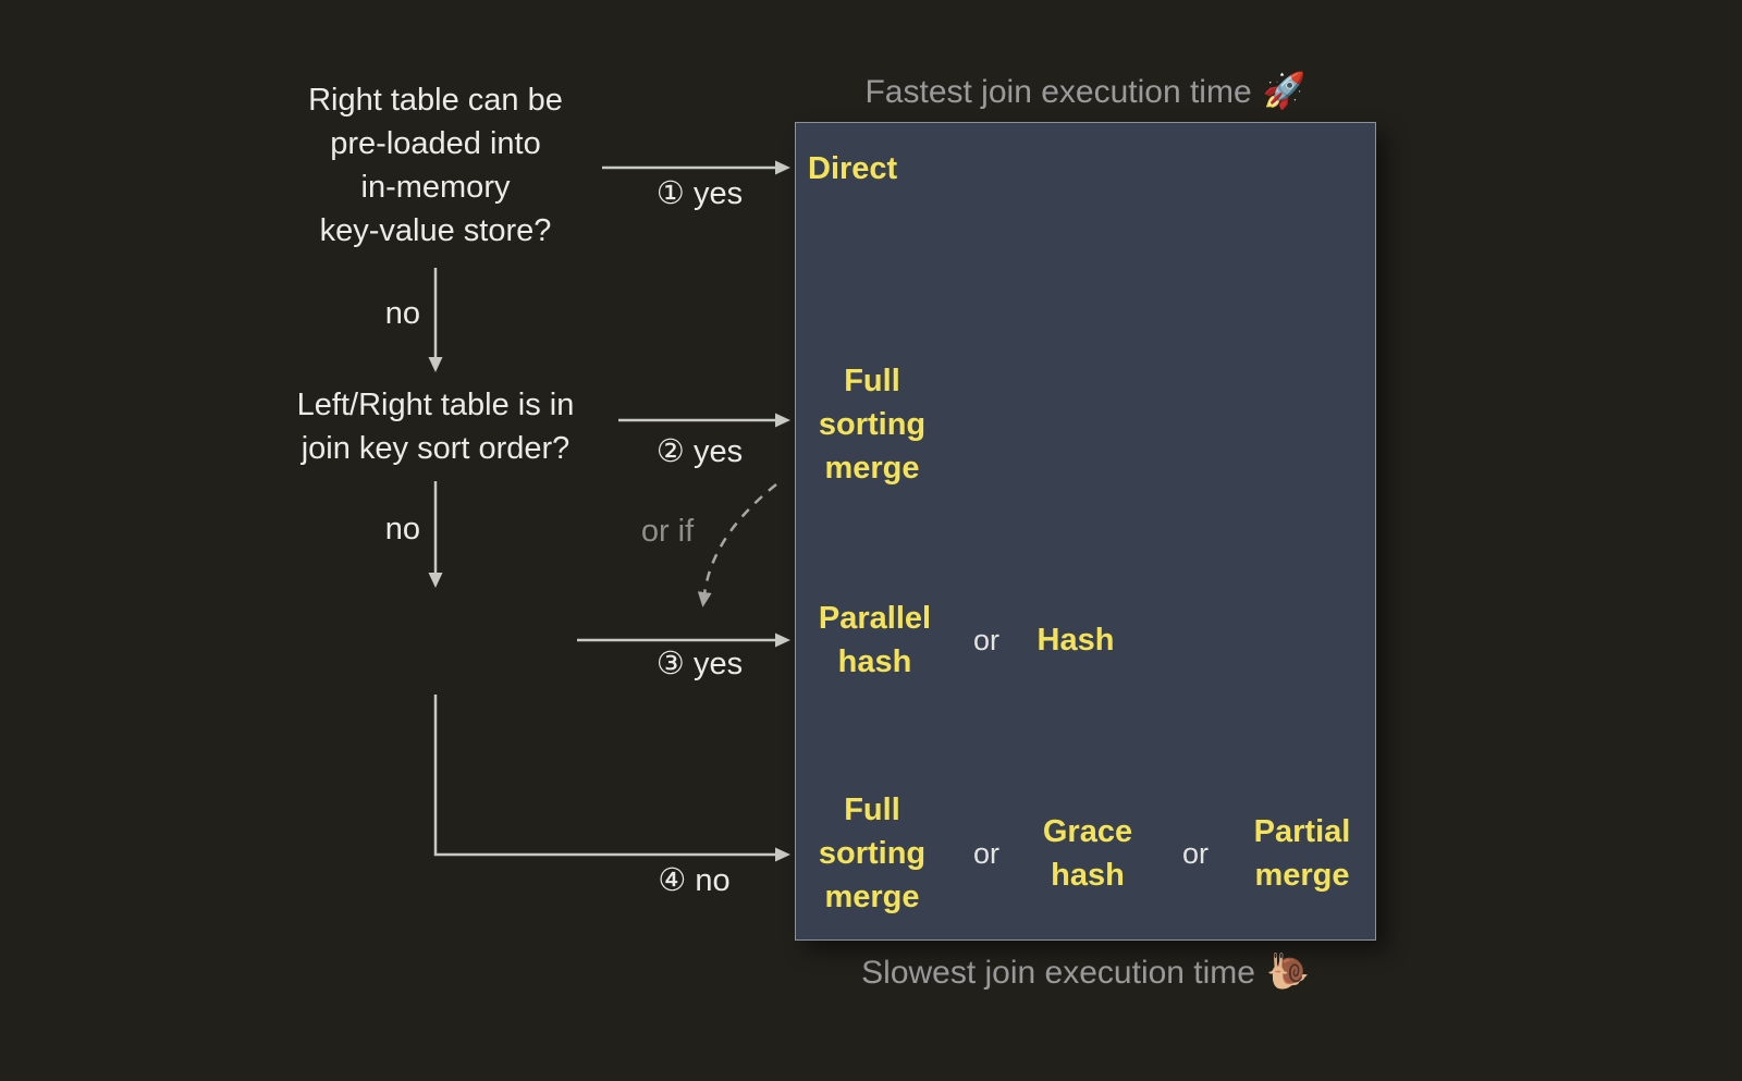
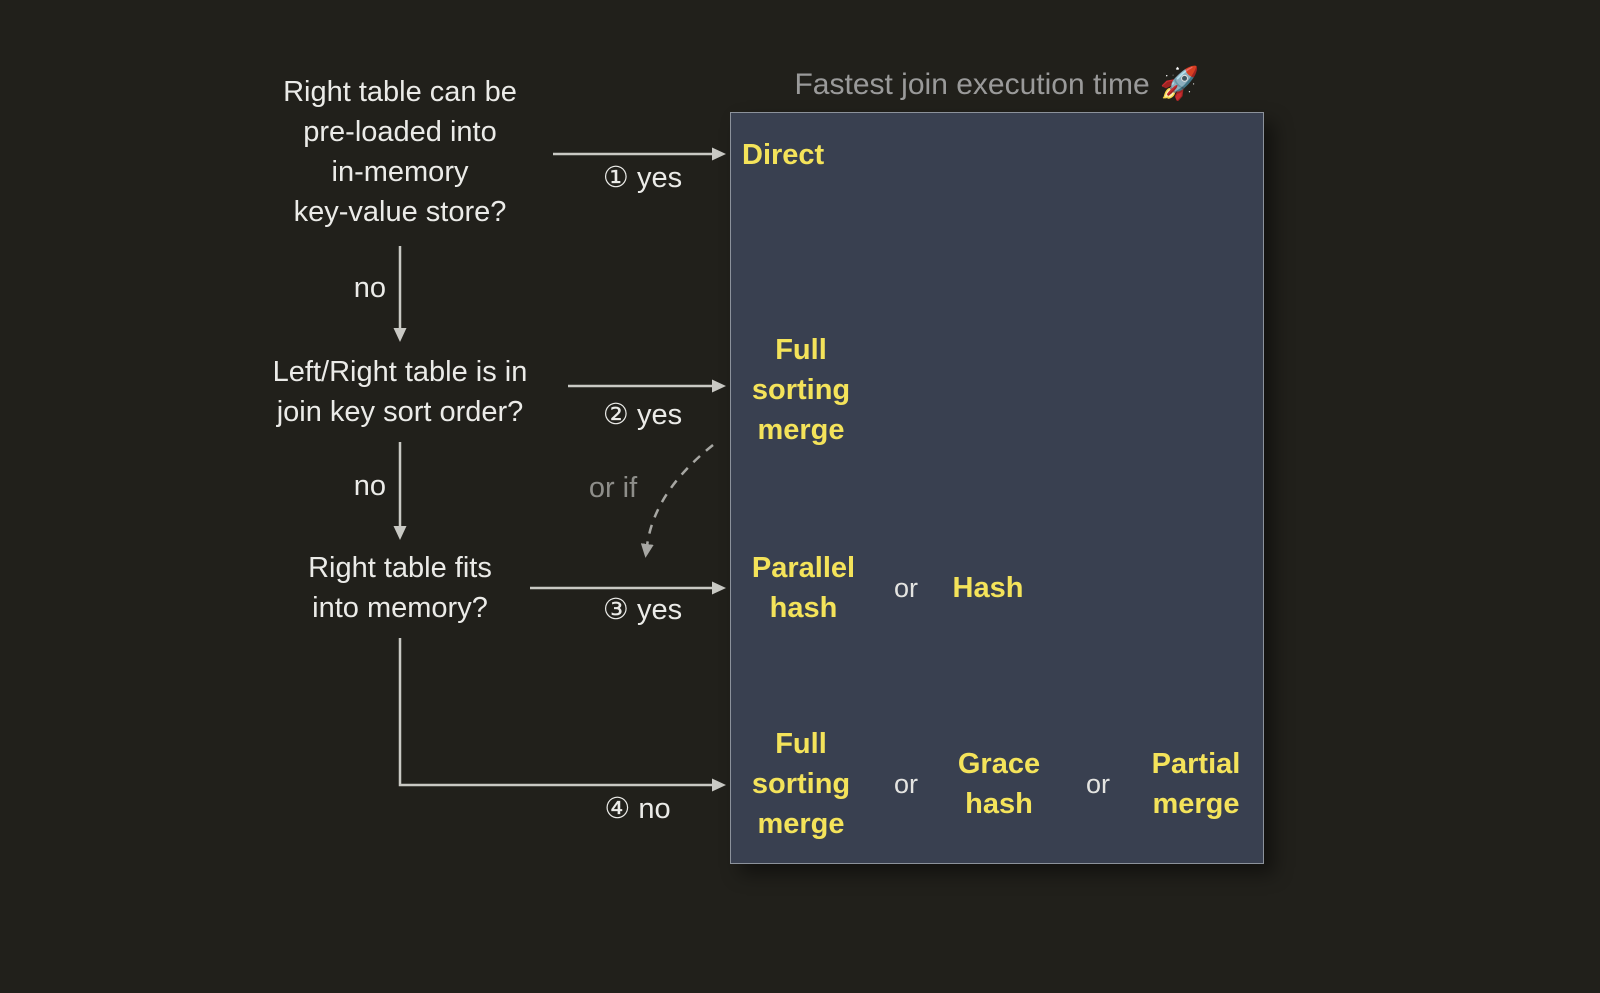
  Right table can be
  pre-loaded into
  in-memory
  key-value store?
  Left/Right table is in
  join key sort order?
+ Right table fits
+ into memory?
  no
  no
  ① yes
  ② yes
  ③ yes
  ④ no
  or if
  Fastest join execution time 🚀
- Slowest join execution time 🐌
  Direct
  Full
  sorting
  merge
  Parallel
  hash
  or
  Hash
  Full
  sorting
  merge
  or
  Grace
  hash
  or
  Partial
  merge
